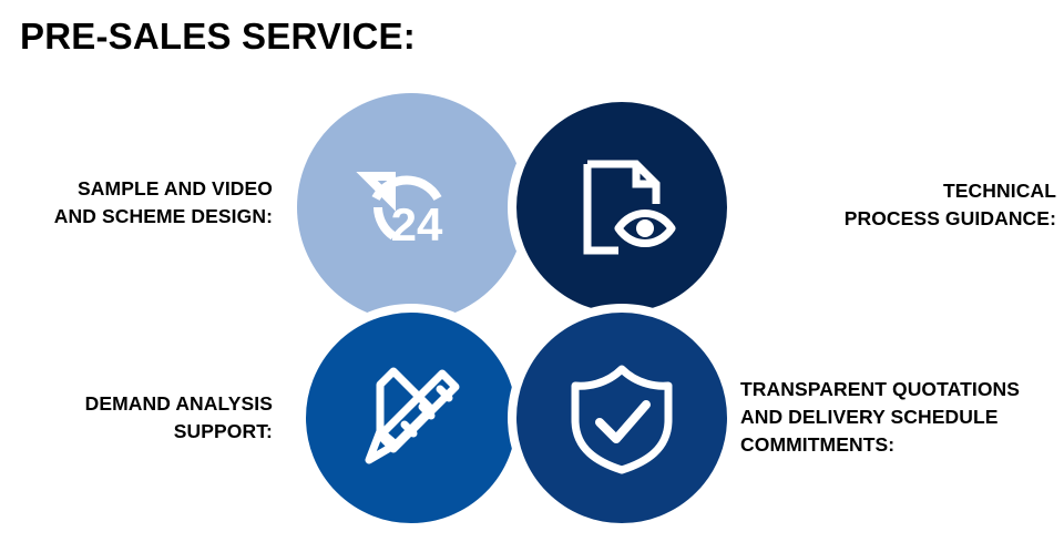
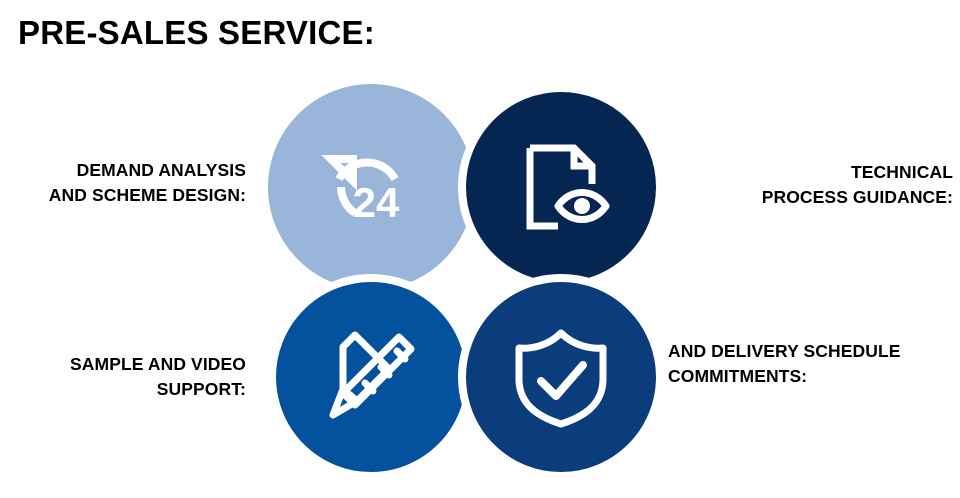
  PRE-SALES SERVICE:
  24
- SAMPLE AND VIDEO
+ DEMAND ANALYSIS
  AND SCHEME DESIGN:
  TECHNICAL
  PROCESS GUIDANCE:
- DEMAND ANALYSIS
+ SAMPLE AND VIDEO
  SUPPORT:
- TRANSPARENT QUOTATIONS
  AND DELIVERY SCHEDULE
  COMMITMENTS:
